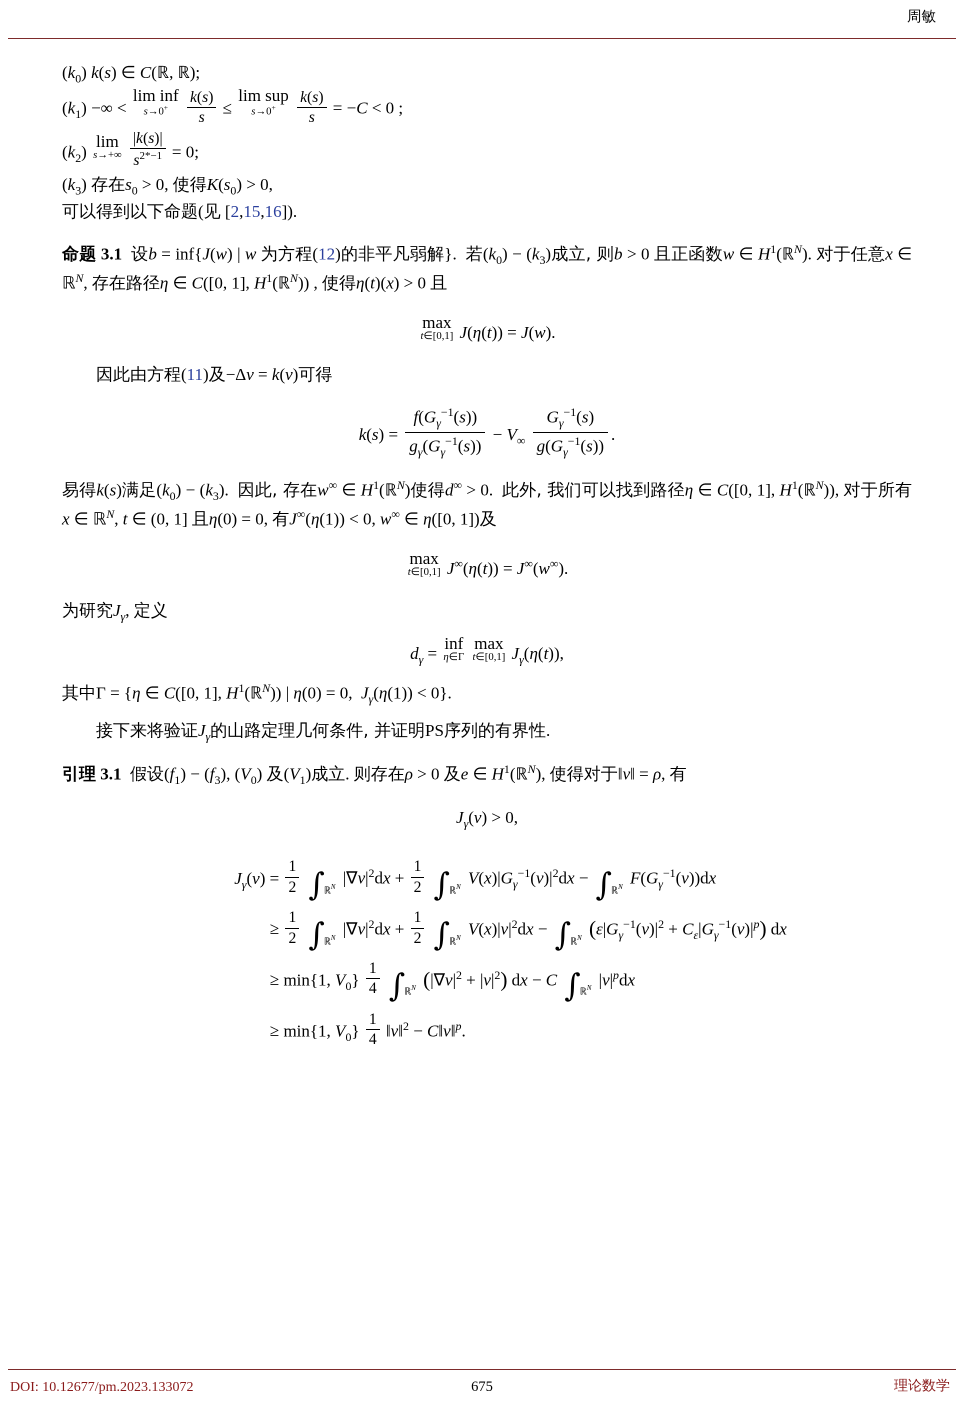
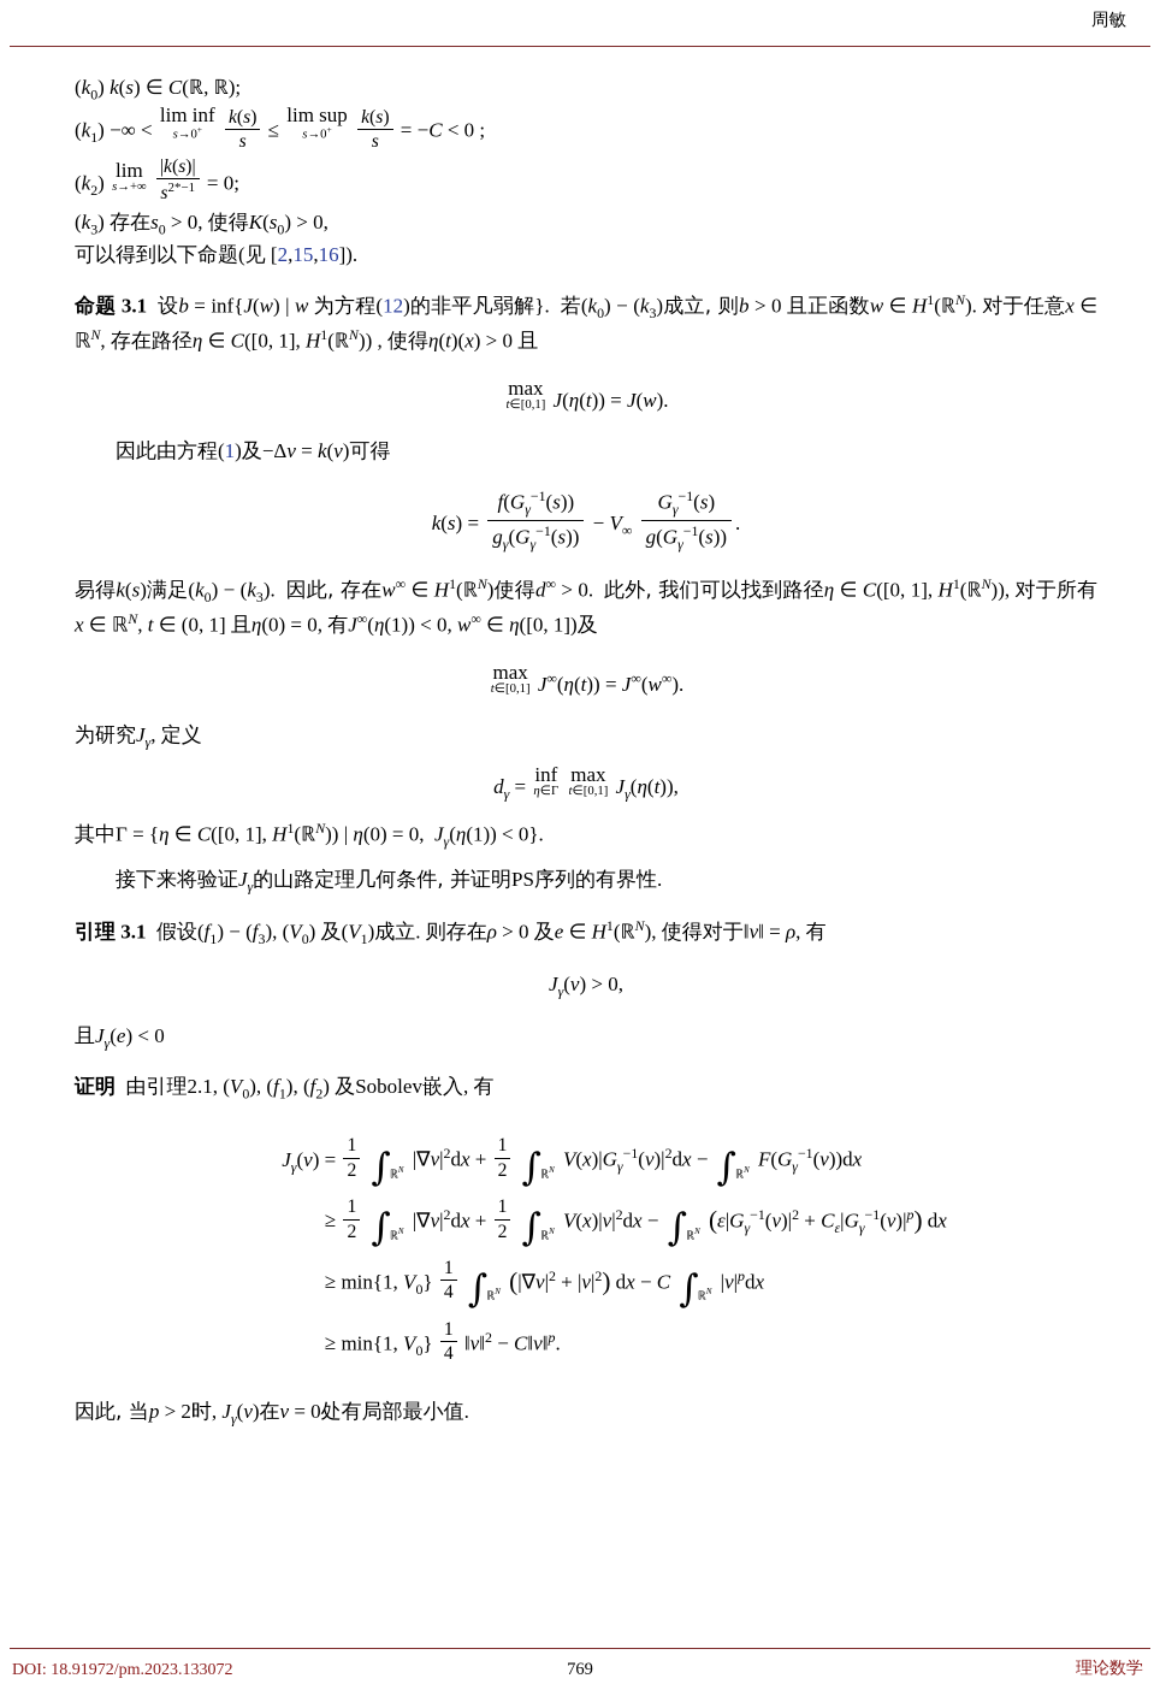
  周敏
  (k0) k(s) ∈ C(ℝ, ℝ);
  (k1) −∞ <
  lim inf
  s→0+
  k(s)
  s
  ≤
  lim sup
  s→0+
  k(s)
  s
  = −C < 0 ;
  (k2)
  lim
  s→+∞
  |k(s)|
  s2*−1
  = 0;
  (k3) 存在s0 > 0, 使得K(s0) > 0,
  可以得到以下命题(见 [2,15,16]).
  命题 3.1 设b = inf{J(w) | w 为方程(12)的非平凡弱解}. 若(k0) − (k3)成立, 则b > 0 且正函数w ∈ H1(ℝN). 对于任意x ∈ ℝN, 存在路径η ∈ C([0, 1], H1(ℝN)) , 使得η(t)(x) > 0 且
  max
  t∈[0,1]
  J(η(t)) = J(w).
- 因此由方程(11)及−Δv = k(v)可得
+ 因此由方程(1)及−Δv = k(v)可得
  k(s) =
  f(Gγ−1(s))
  gγ(Gγ−1(s))
  − V∞
  Gγ−1(s)
  g(Gγ−1(s))
  .
  易得k(s)满足(k0) − (k3). 因此, 存在w∞ ∈ H1(ℝN)使得d∞ > 0. 此外, 我们可以找到路径η ∈ C([0, 1], H1(ℝN)), 对于所有x ∈ ℝN, t ∈ (0, 1] 且η(0) = 0, 有J∞(η(1)) < 0, w∞ ∈ η([0, 1])及
  max
  t∈[0,1]
  J∞(η(t)) = J∞(w∞).
  为研究Jγ, 定义
  dγ =
  inf
  η∈Γ
  max
  t∈[0,1]
  Jγ(η(t)),
  其中Γ = {η ∈ C([0, 1], H1(ℝN)) | η(0) = 0, Jγ(η(1)) < 0}.
  接下来将验证Jγ的山路定理几何条件, 并证明PS序列的有界性.
  引理 3.1 假设(f1) − (f3), (V0) 及(V1)成立. 则存在ρ > 0 及e ∈ H1(ℝN), 使得对于‖v‖ = ρ, 有
  Jγ(v) > 0,
+ 且Jγ(e) < 0
+ 证明 由引理2.1, (V0), (f1), (f2) 及Sobolev嵌入, 有
  Jγ(v) =
  1
  2
  ∫ℝ |∇v|2dx +
  1
  2
  ∫ℝ V(x)|Gγ−1(v)|2dx − ∫ℝ F(Gγ−1(v))dx
  ≥
  1
  2
  ∫ℝ |∇v|2dx +
  1
  2
  ∫ℝ V(x)|v|2dx − ∫ℝ (ε|Gγ−1(v)|2 + Cε|Gγ−1(v)|p) dx
  ≥ min{1, V0}
  1
  4
  ∫ℝ (|∇v|2 + |v|2) dx − C ∫ℝ |v|pdx
  ≥ min{1, V0}
  1
  4
  ‖v‖2 − C‖v‖p.
+ 因此, 当p > 2时, Jγ(v)在v = 0处有局部最小值.
- DOI: 10.12677/pm.2023.133072
+ DOI: 18.91972/pm.2023.133072
- 675
+ 769
  理论数学
